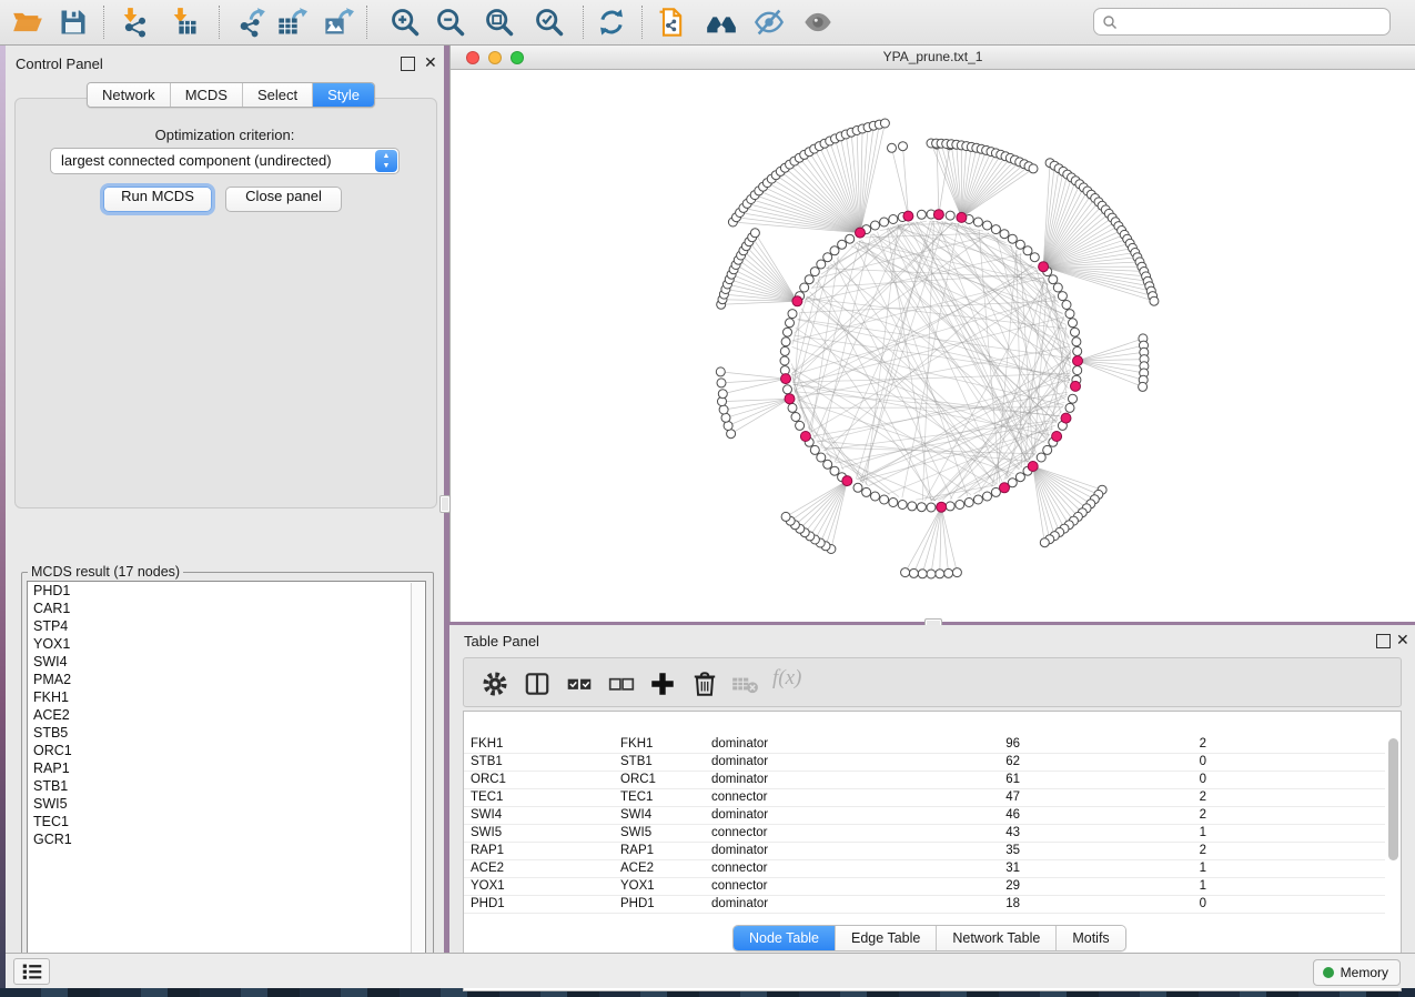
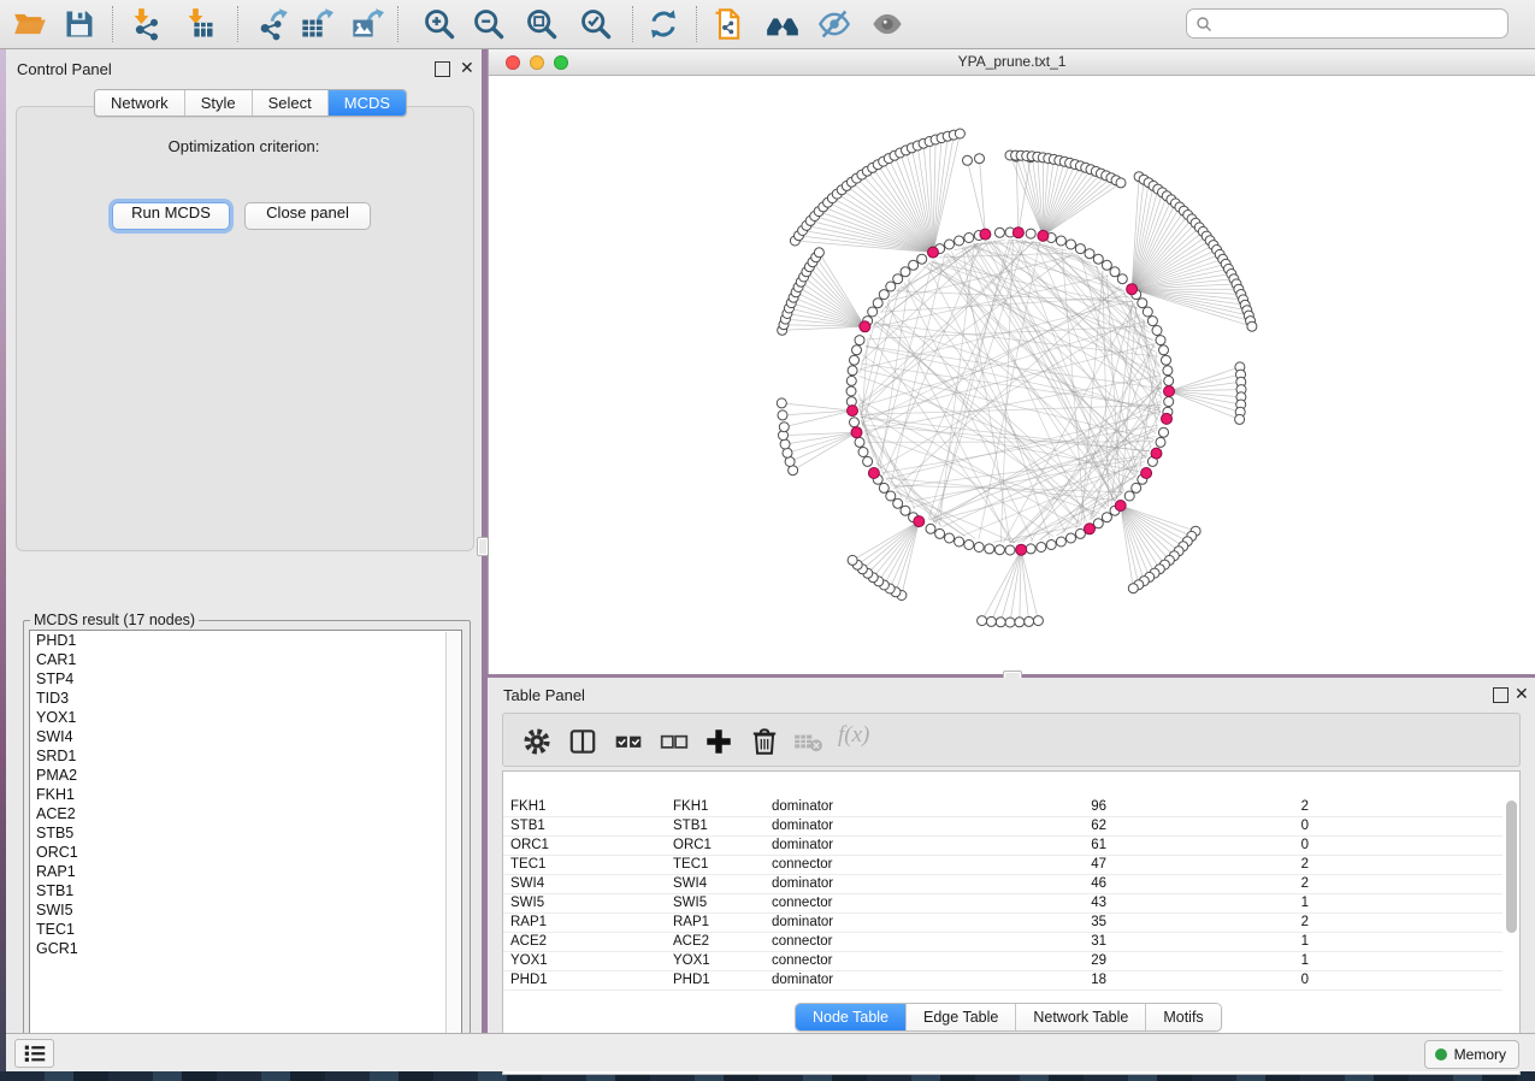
  Control Panel
  ✕
  Network
- MCDS
+ Style
  Select
- Style
+ MCDS
  Optimization criterion:
- largest connected component (undirected)
  Run MCDS
  Close panel
  MCDS result (17 nodes)
  PHD1
  CAR1
  STP4
+ TID3
  YOX1
  SWI4
+ SRD1
  PMA2
  FKH1
  ACE2
  STB5
  ORC1
  RAP1
  STB1
  SWI5
  TEC1
  GCR1
  YPA_prune.txt_1
  Table Panel
  ✕
  f(x)
  FKH1
  FKH1
  dominator
  96
  2
  STB1
  STB1
  dominator
  62
  0
  ORC1
  ORC1
  dominator
  61
  0
  TEC1
  TEC1
  connector
  47
  2
  SWI4
  SWI4
  dominator
  46
  2
  SWI5
  SWI5
  connector
  43
  1
  RAP1
  RAP1
  dominator
  35
  2
  ACE2
  ACE2
  connector
  31
  1
  YOX1
  YOX1
  connector
  29
  1
  PHD1
  PHD1
  dominator
  18
  0
  Node Table
  Edge Table
  Network Table
  Motifs
  Memory
